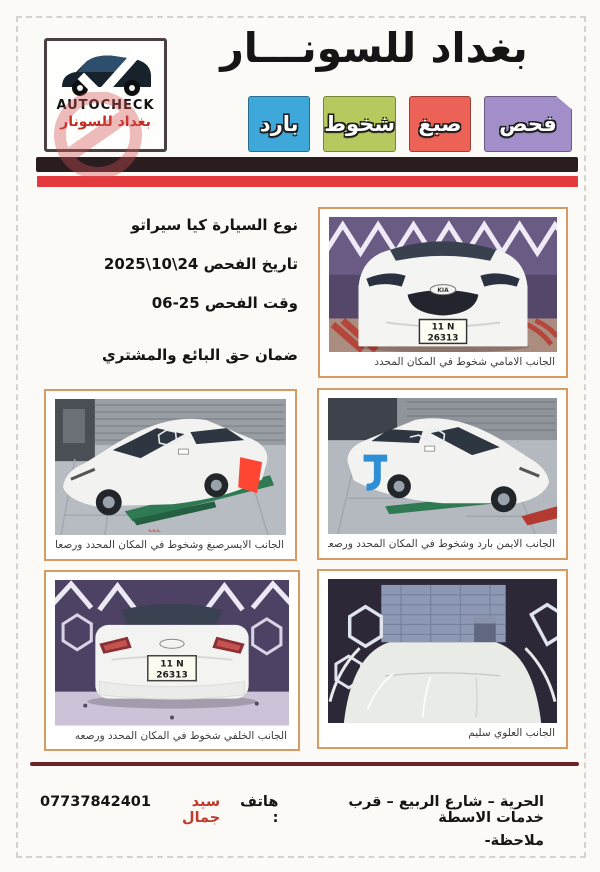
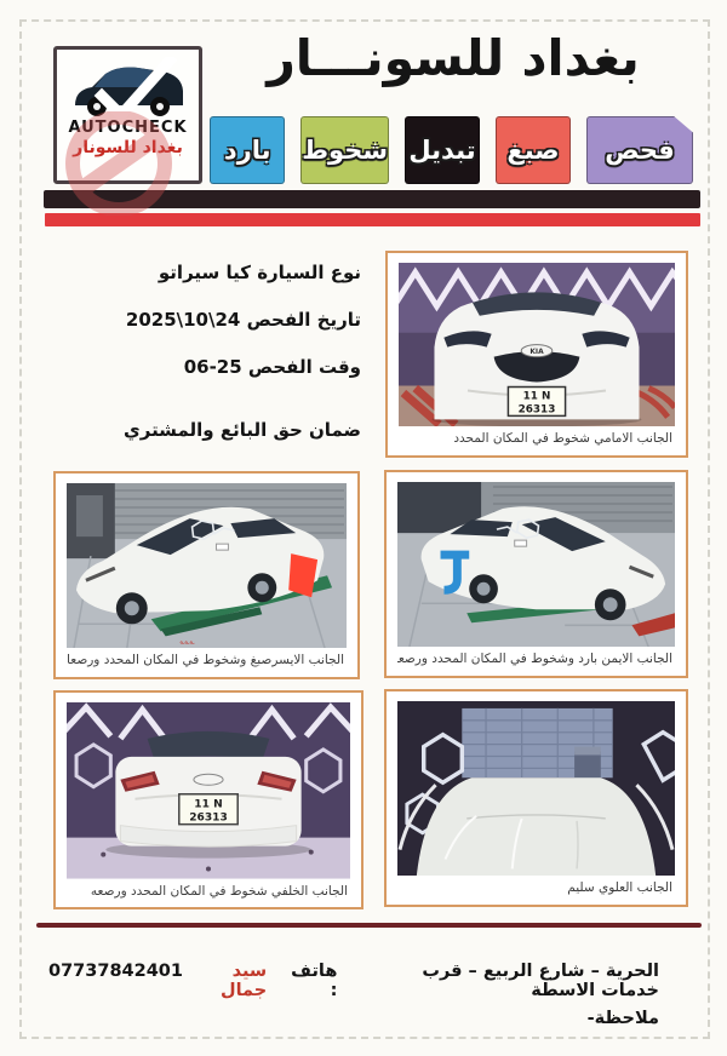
  AUTOCHECK
  بغداد للسونار
  بغداد للسونـــار
  فحص
  صبغ
+ تبديل
  شخوط
  بارد
  نوع السيارة كيا سيراتو
  تاريخ الفحص 24\10\2025
  وقت الفحص 25-06
  ضمان حق البائع والمشتري
  11 N
  26313
  الجانب الامامي شخوط في المكان المحدد
  ؎؎؎
  الجانب الايسرصبغ وشخوط في المكان المحدد ورصعا
  الجانب الايمن بارد وشخوط في المكان المحدد ورصعا
  11 N
  26313
  الجانب الخلفي شخوط في المكان المحدد ورصعه
  الجانب العلوي سليم
  الحرية – شارع الربيع – قرب خدمات الاسطة
  هاتف :
  سيد جمال
  07737842401
  ملاحظة-
